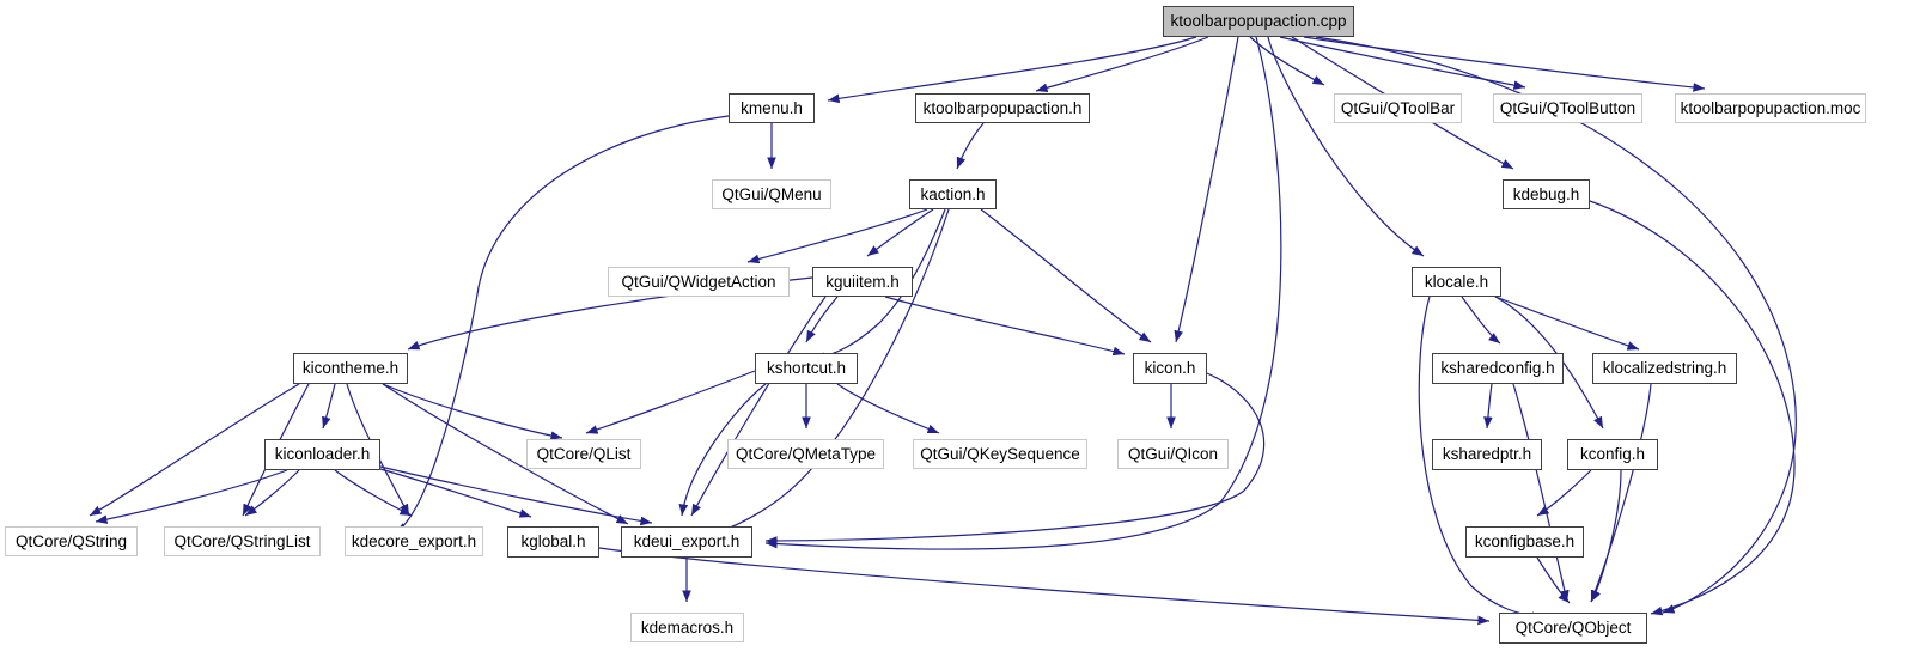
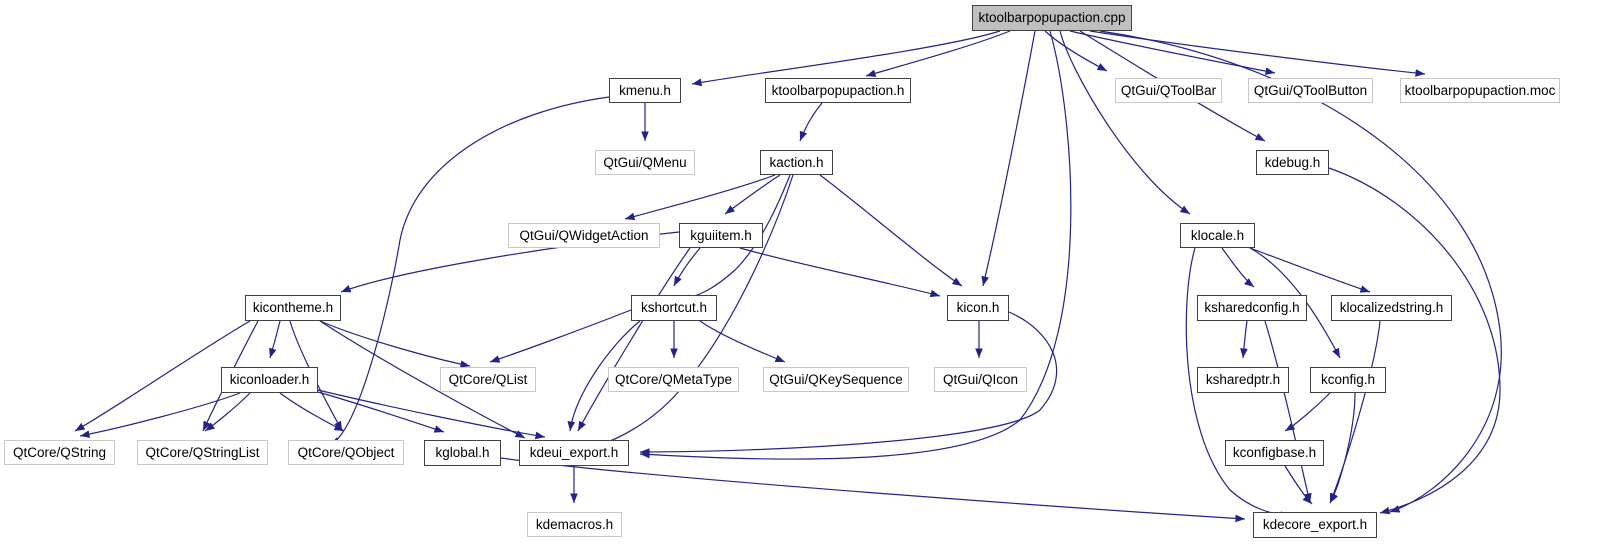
  ktoolbarpopupaction.cpp
  kmenu.h
  ktoolbarpopupaction.h
  QtGui/QToolBar
  QtGui/QToolButton
  ktoolbarpopupaction.moc
  QtGui/QMenu
  kaction.h
  kdebug.h
  QtGui/QWidgetAction
  kguiitem.h
  klocale.h
  kicontheme.h
  kshortcut.h
  kicon.h
  ksharedconfig.h
  klocalizedstring.h
  kiconloader.h
  QtCore/QList
  QtCore/QMetaType
  QtGui/QKeySequence
  QtGui/QIcon
  ksharedptr.h
  kconfig.h
  QtCore/QString
  QtCore/QStringList
- kdecore_export.h
+ QtCore/QObject
  kglobal.h
  kdeui_export.h
  kconfigbase.h
  kdemacros.h
- QtCore/QObject
+ kdecore_export.h
